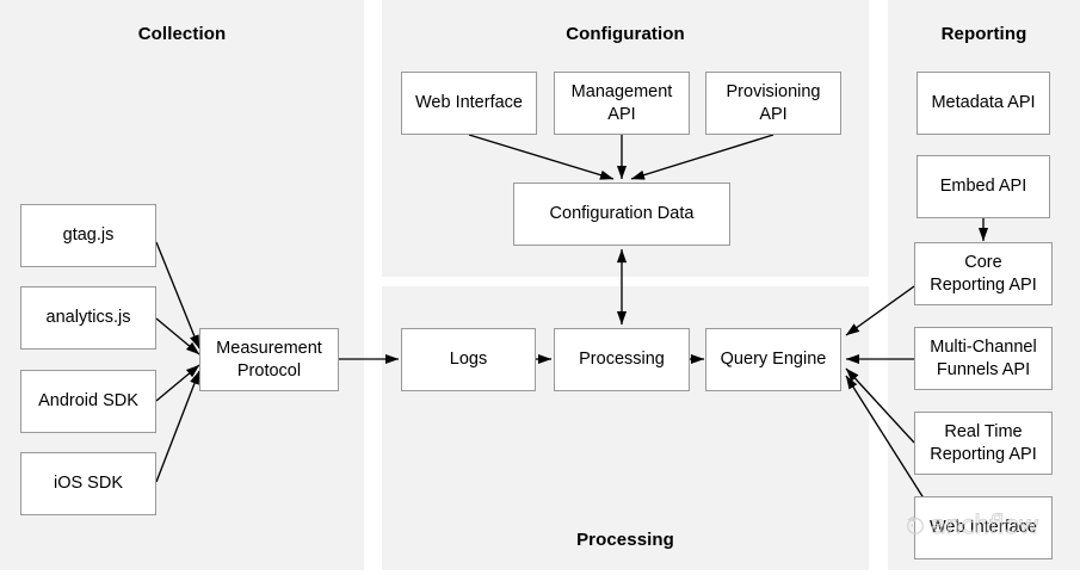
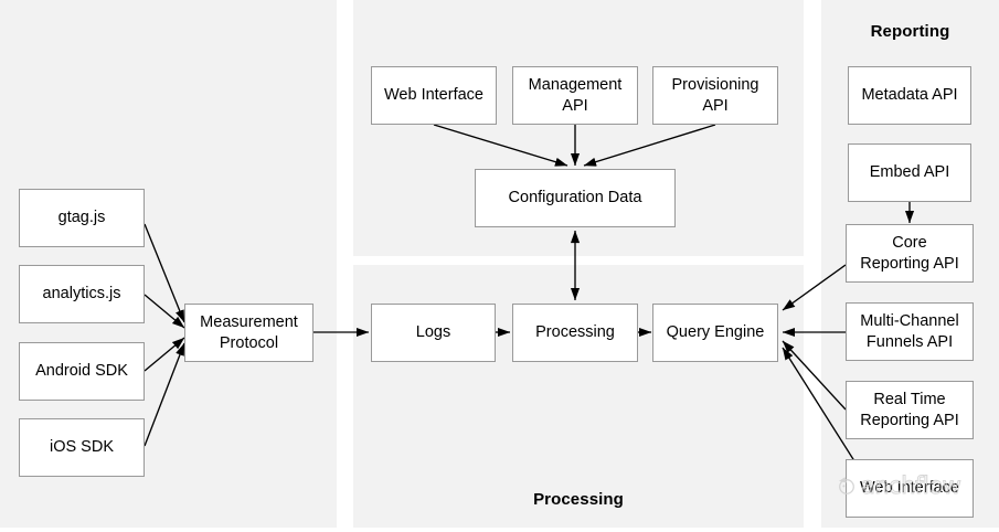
- Collection
- Configuration
  Processing
  Reporting
  gtag.js
  analytics.js
  Android SDK
  iOS SDK
  Measurement
  Protocol
  Web Interface
  Management
  API
  Provisioning
  API
  Configuration Data
  Logs
  Processing
  Query Engine
  Metadata API
  Embed API
  Core
  Reporting API
  Multi-Channel
  Funnels API
  Real Time
  Reporting API
  Web Interface
  anchflow
